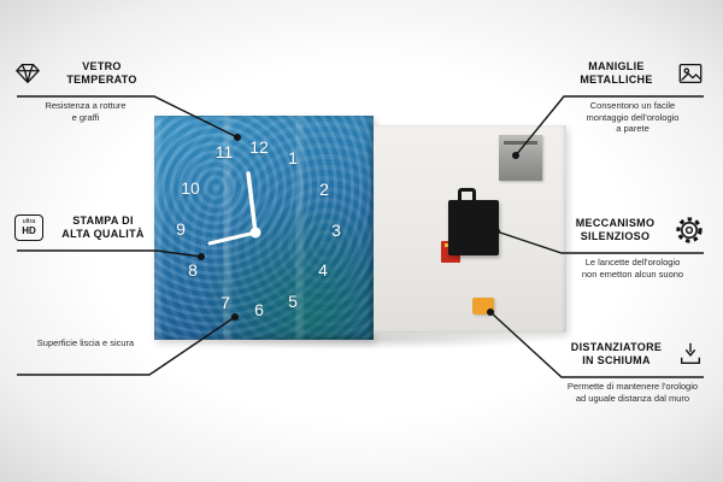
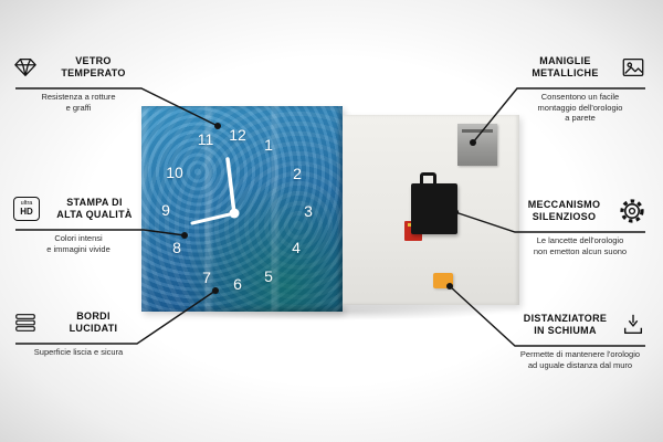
  12
  11
  1
  10
  2
  9
  3
  8
  4
  7
  5
  6
  VETRO
  TEMPERATO
  Resistenza a rotture
  e graffi
  HD
  STAMPA DI
  ALTA QUALITÀ
+ Colori intensi
+ e immagini vivide
+ BORDI
+ LUCIDATI
  Superficie liscia e sicura
  MANIGLIE
  METALLICHE
  Consentono un facile
  montaggio dell'orologio
  a parete
  MECCANISMO
  SILENZIOSO
  Le lancette dell'orologio
  non emetton alcun suono
  DISTANZIATORE
  IN SCHIUMA
  Permette di mantenere l'orologio
  ad uguale distanza dal muro
